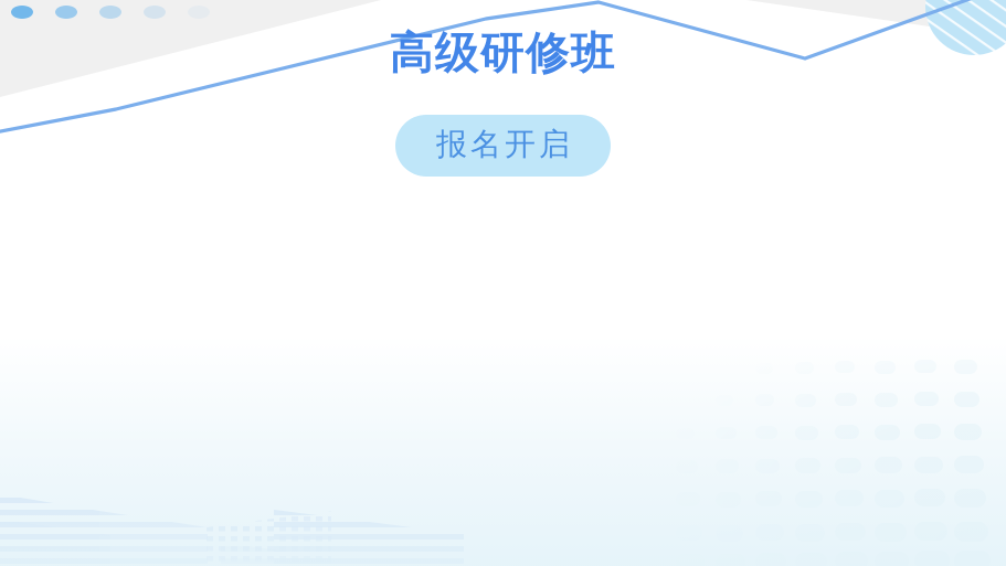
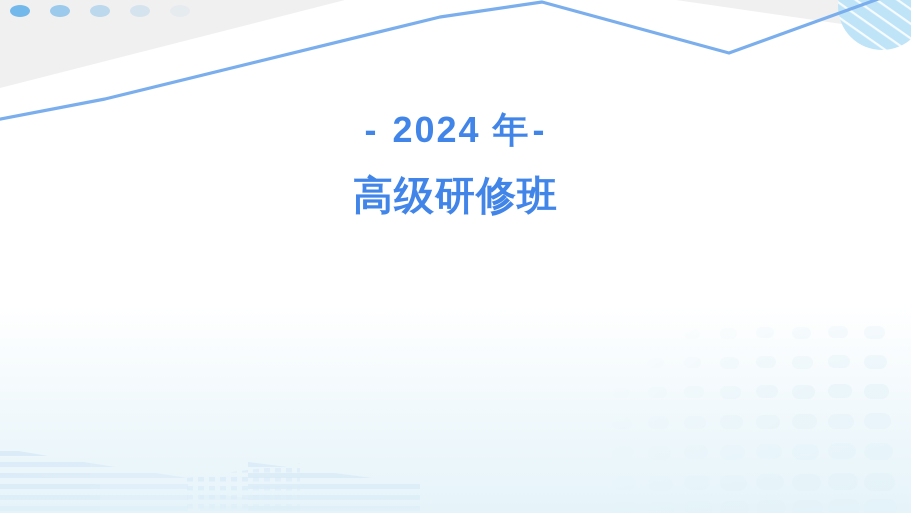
+ - 2024 年-
  高级研修班
- 报名开启
